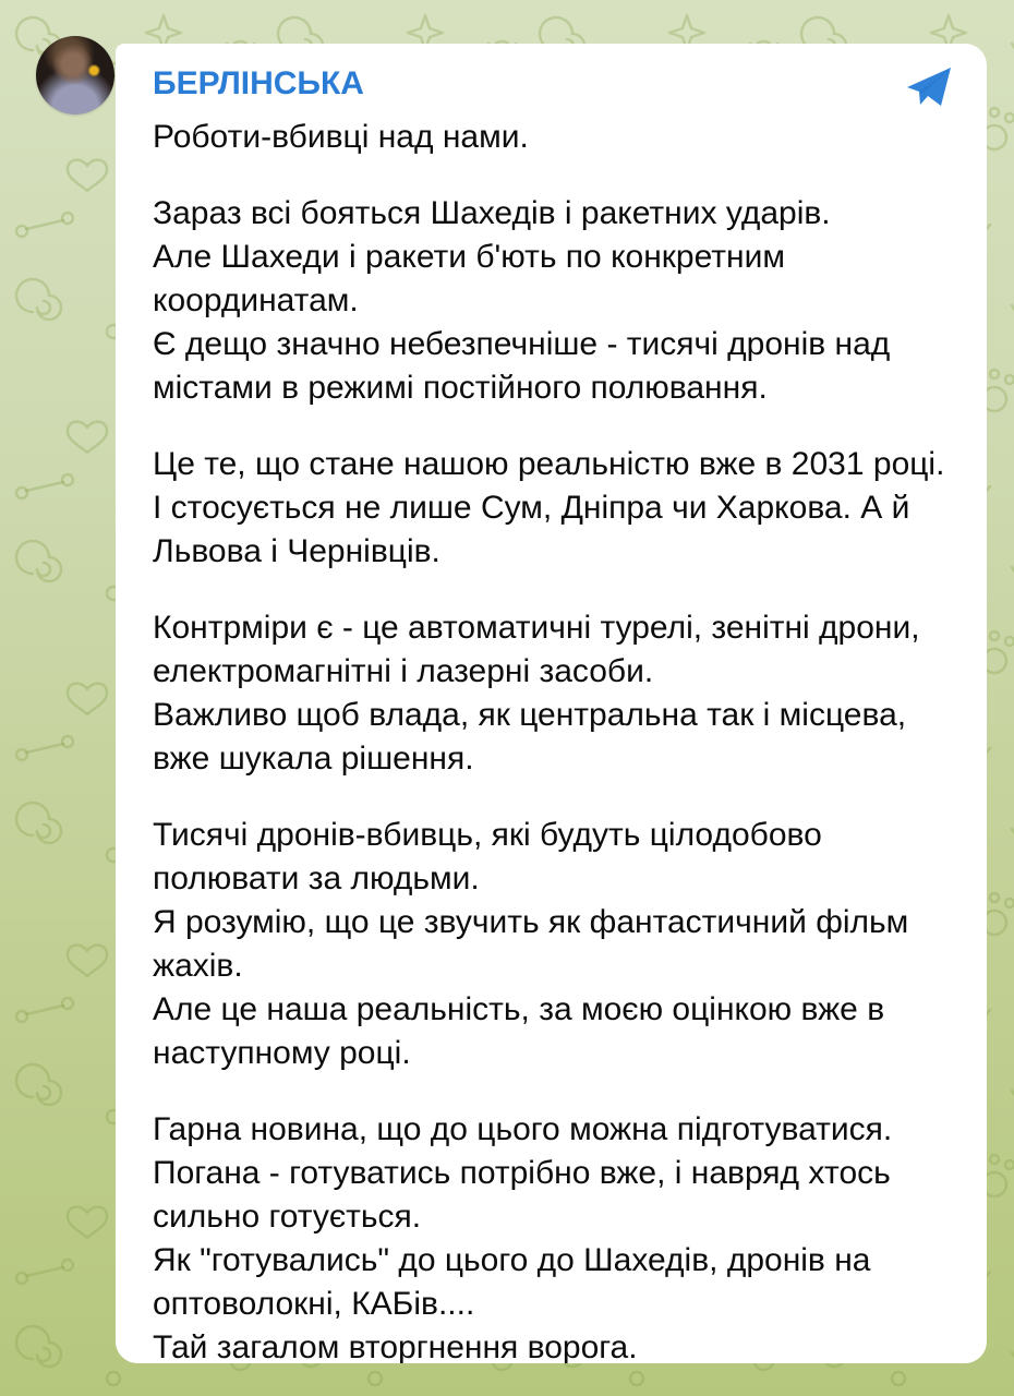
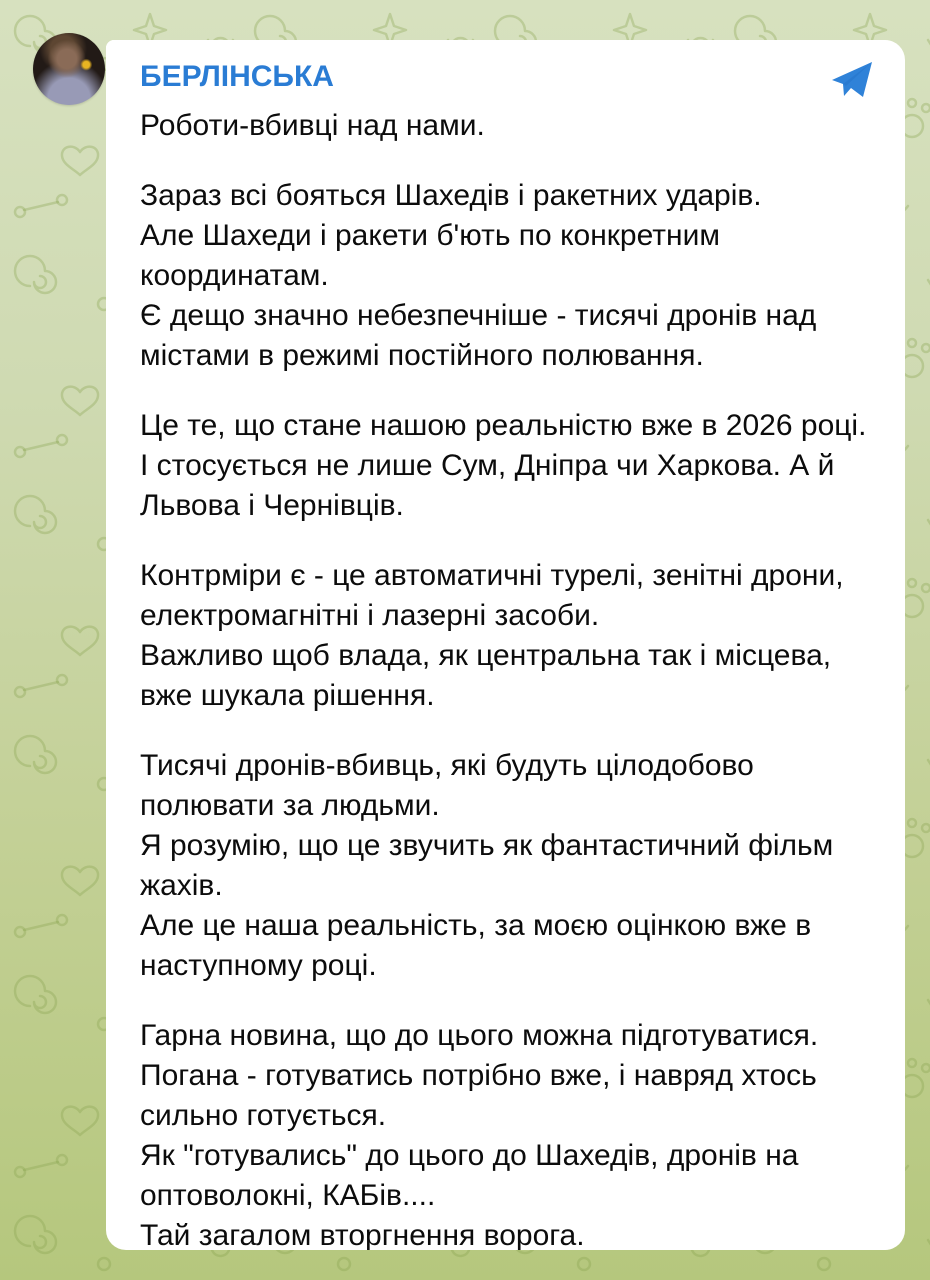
  БЕРЛІНСЬКА
  Роботи-вбивці над нами.
  Зараз всі бояться Шахедів і ракетних ударів.
  Але Шахеди і ракети б'ють по конкретним координатам.
  Є дещо значно небезпечніше - тисячі дронів над містами в режимі постійного полювання.
- Це те, що стане нашою реальністю вже в 2031 році. І стосується не лише Сум, Дніпра чи Харкова. А й Львова і Чернівців.
+ Це те, що стане нашою реальністю вже в 2026 році. І стосується не лише Сум, Дніпра чи Харкова. А й Львова і Чернівців.
  Контрміри є - це автоматичні турелі, зенітні дрони, електромагнітні і лазерні засоби.
  Важливо щоб влада, як центральна так і місцева, вже шукала рішення.
  Тисячі дронів-вбивць, які будуть цілодобово полювати за людьми.
  Я розумію, що це звучить як фантастичний фільм жахів.
  Але це наша реальність, за моєю оцінкою вже в наступному році.
  Гарна новина, що до цього можна підготуватися.
  Погана - готуватись потрібно вже, і навряд хтось сильно готується.
  Як "готувались" до цього до Шахедів, дронів на оптоволокні, КАБів....
  Тай загалом вторгнення ворога.
